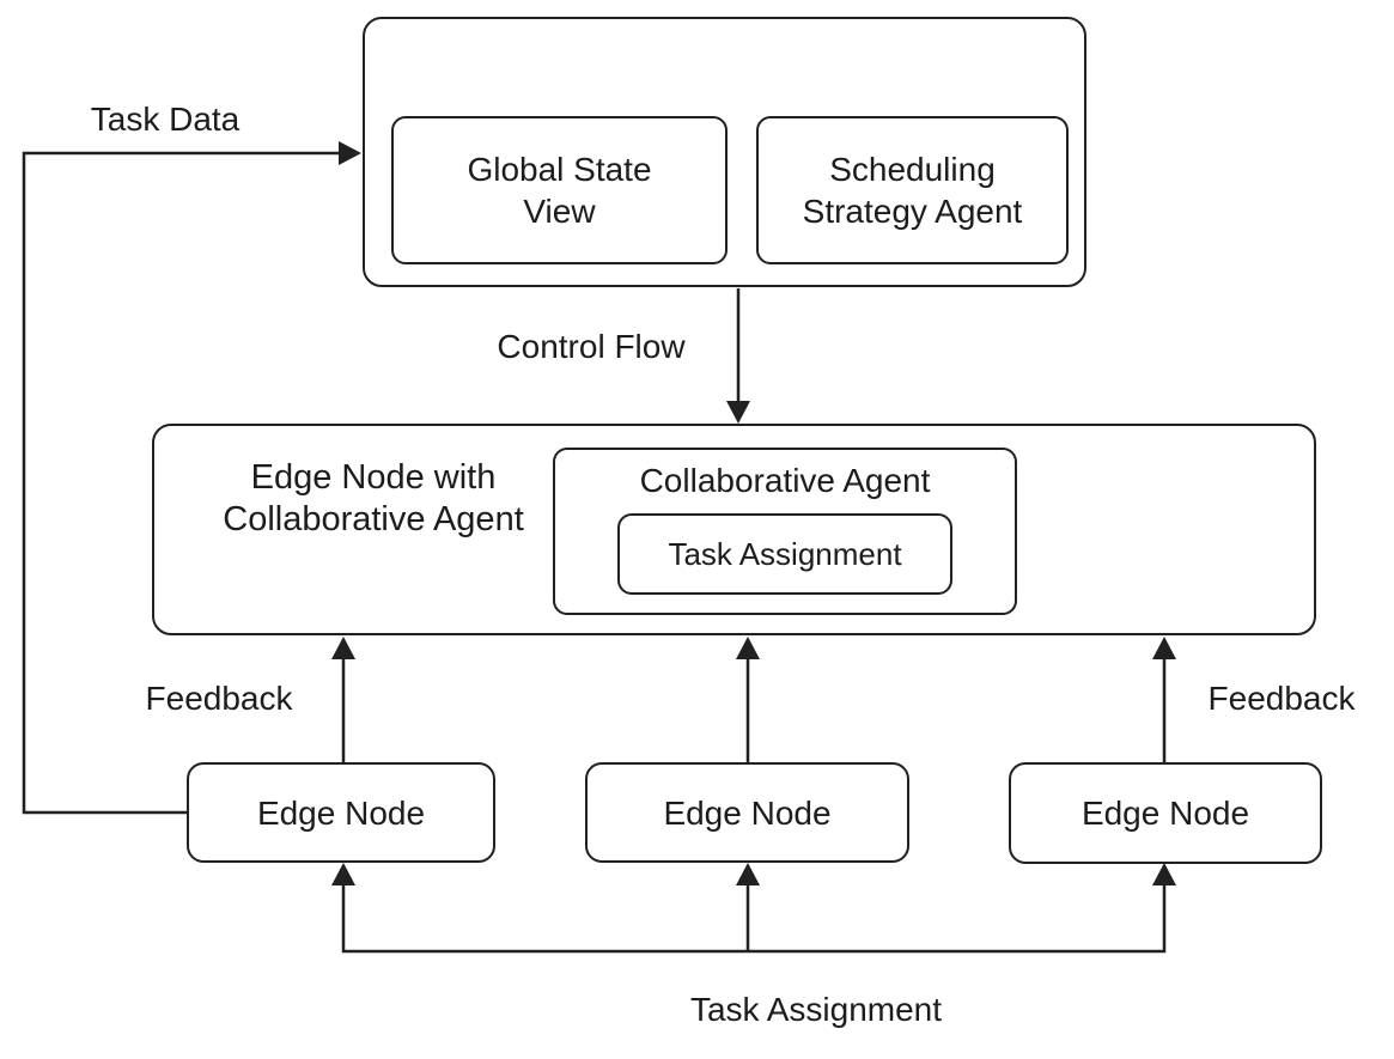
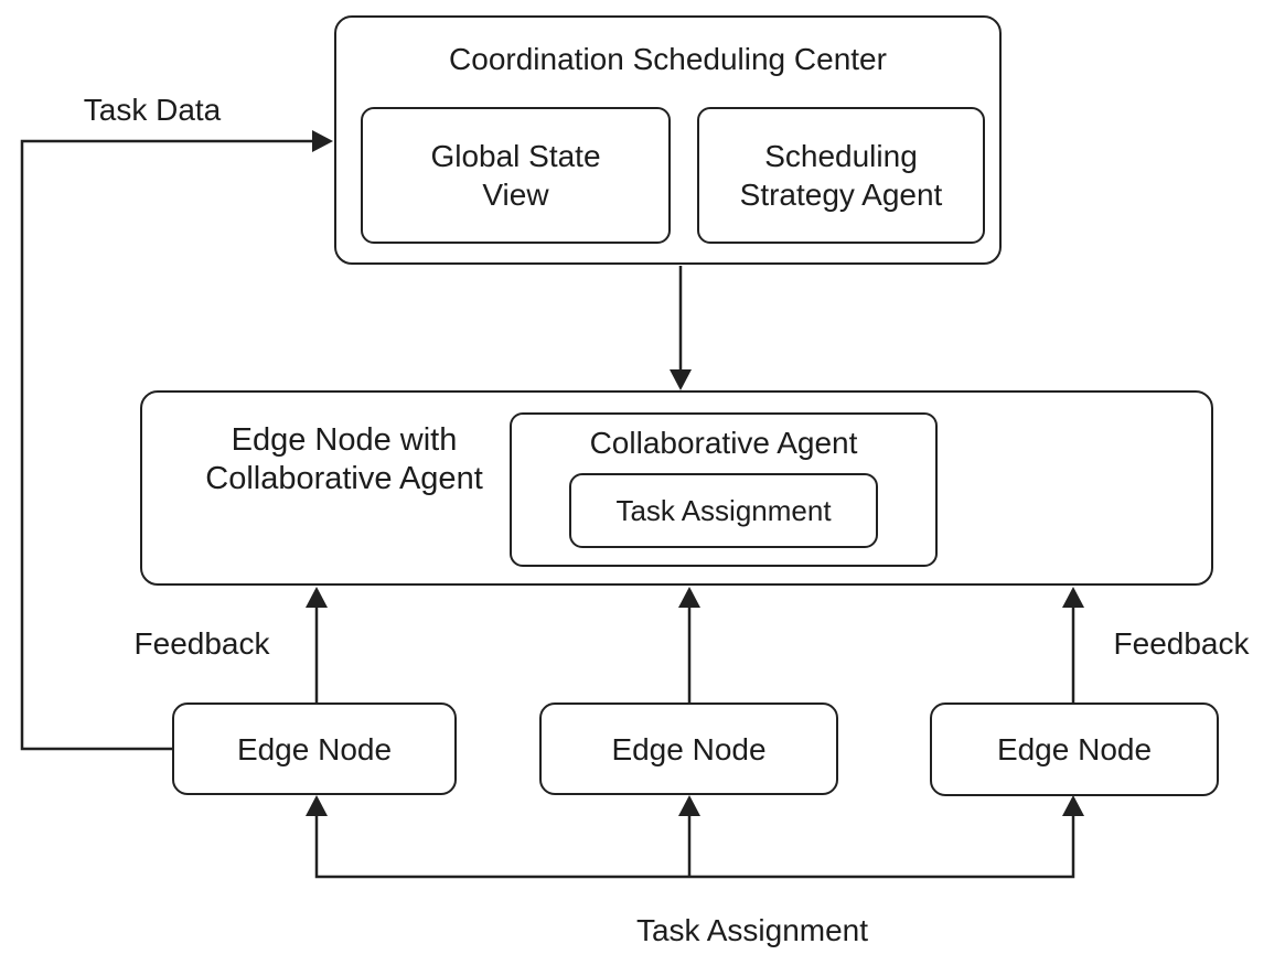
+ Coordination Scheduling Center
  Global State
  View
  Scheduling
  Strategy Agent
  Edge Node with
  Collaborative Agent
  Collaborative Agent
  Task Assignment
  Edge Node
  Edge Node
  Edge Node
  Task Data
- Control Flow
  Feedback
  Feedback
  Task Assignment
